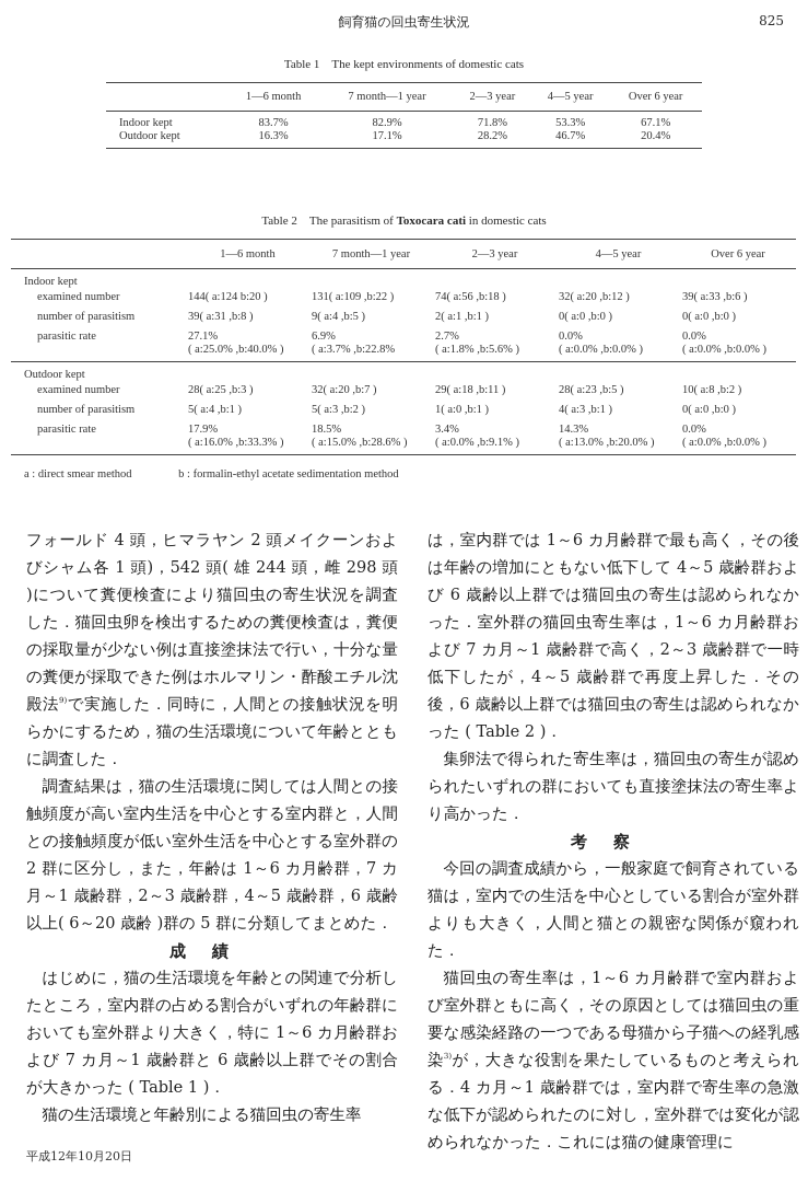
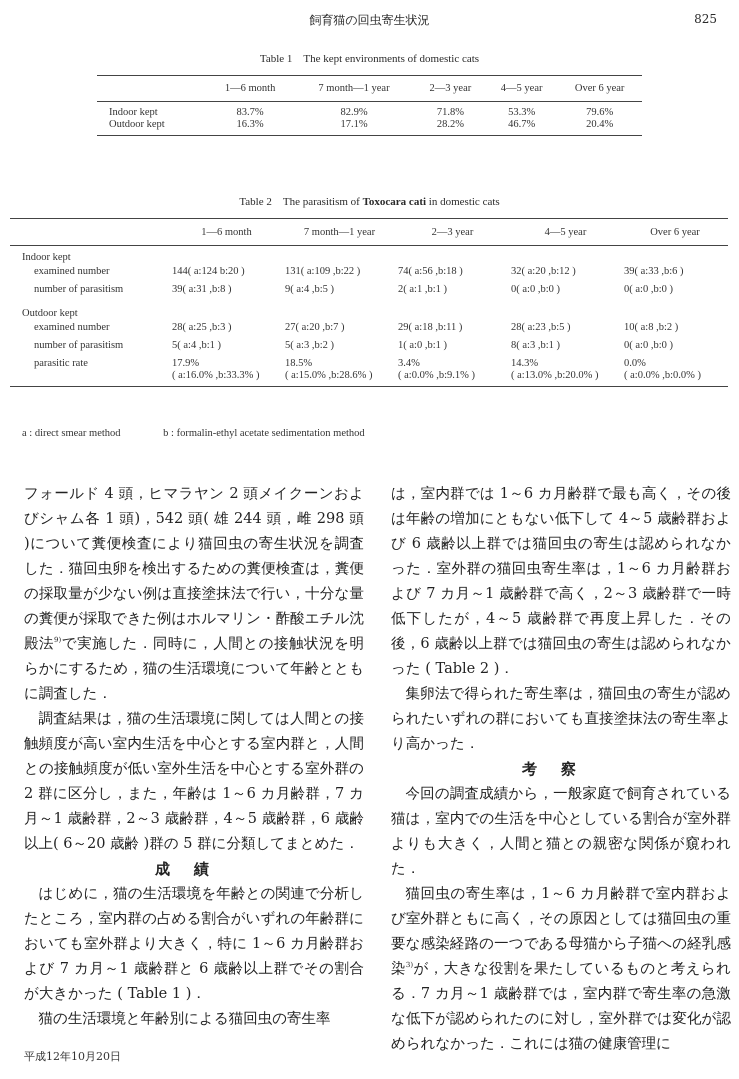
  飼育猫の回虫寄生状況
  825
  Table 1 The kept environments of domestic cats
  	1—6 month	7 month—1 year	2—3 year	4—5 year	Over 6 year
- Indoor kept	83.7%	82.9%	71.8%	53.3%	67.1%
+ Indoor kept	83.7%	82.9%	71.8%	53.3%	79.6%
  Outdoor kept	16.3%	17.1%	28.2%	46.7%	20.4%
  Table 2 The parasitism of Toxocara cati in domestic cats
  	1—6 month	7 month—1 year	2—3 year	4—5 year	Over 6 year
  Indoor kept
  examined number	144( a:124 b:20 )	131( a:109 ,b:22 )	74( a:56 ,b:18 )	32( a:20 ,b:12 )	39( a:33 ,b:6 )
  number of parasitism	39( a:31 ,b:8 )	9( a:4 ,b:5 )	2( a:1 ,b:1 )	0( a:0 ,b:0 )	0( a:0 ,b:0 )
- parasitic rate	27.1%( a:25.0% ,b:40.0% )	6.9%( a:3.7% ,b:22.8%	2.7%( a:1.8% ,b:5.6% )	0.0%( a:0.0% ,b:0.0% )	0.0%( a:0.0% ,b:0.0% )
  Outdoor kept
- examined number	28( a:25 ,b:3 )	32( a:20 ,b:7 )	29( a:18 ,b:11 )	28( a:23 ,b:5 )	10( a:8 ,b:2 )
+ examined number	28( a:25 ,b:3 )	27( a:20 ,b:7 )	29( a:18 ,b:11 )	28( a:23 ,b:5 )	10( a:8 ,b:2 )
- number of parasitism	5( a:4 ,b:1 )	5( a:3 ,b:2 )	1( a:0 ,b:1 )	4( a:3 ,b:1 )	0( a:0 ,b:0 )
+ number of parasitism	5( a:4 ,b:1 )	5( a:3 ,b:2 )	1( a:0 ,b:1 )	8( a:3 ,b:1 )	0( a:0 ,b:0 )
  parasitic rate	17.9%( a:16.0% ,b:33.3% )	18.5%( a:15.0% ,b:28.6% )	3.4%( a:0.0% ,b:9.1% )	14.3%( a:13.0% ,b:20.0% )	0.0%( a:0.0% ,b:0.0% )
  a : direct smear method b : formalin-ethyl acetate sedimentation method
  フォールド 4 頭，ヒマラヤン 2 頭メイクーンおよびシャム各 1 頭)，542 頭( 雄 244 頭，雌 298 頭 )について糞便検査により猫回虫の寄生状況を調査した．猫回虫卵を検出するための糞便検査は，糞便の採取量が少ない例は直接塗抹法で行い，十分な量の糞便が採取できた例はホルマリン・酢酸エチル沈殿法9)で実施した．同時に，人間との接触状況を明らかにするため，猫の生活環境について年齢とともに調査した．
  調査結果は，猫の生活環境に関しては人間との接触頻度が高い室内生活を中心とする室内群と，人間との接触頻度が低い室外生活を中心とする室外群の 2 群に区分し，また，年齢は 1～6 カ月齢群，7 カ月～1 歳齢群，2～3 歳齢群，4～5 歳齢群，6 歳齢以上( 6～20 歳齢 )群の 5 群に分類してまとめた．
  成績
  はじめに，猫の生活環境を年齢との関連で分析したところ，室内群の占める割合がいずれの年齢群においても室外群より大きく，特に 1～6 カ月齢群および 7 カ月～1 歳齢群と 6 歳齢以上群でその割合が大きかった ( Table 1 )．
  猫の生活環境と年齢別による猫回虫の寄生率
  は，室内群では 1～6 カ月齢群で最も高く，その後は年齢の増加にともない低下して 4～5 歳齢群および 6 歳齢以上群では猫回虫の寄生は認められなかった．室外群の猫回虫寄生率は，1～6 カ月齢群および 7 カ月～1 歳齢群で高く，2～3 歳齢群で一時低下したが，4～5 歳齢群で再度上昇した．その後，6 歳齢以上群では猫回虫の寄生は認められなかった ( Table 2 )．
  集卵法で得られた寄生率は，猫回虫の寄生が認められたいずれの群においても直接塗抹法の寄生率より高かった．
  考察
  今回の調査成績から，一般家庭で飼育されている猫は，室内での生活を中心としている割合が室外群よりも大きく，人間と猫との親密な関係が窺われた．
- 猫回虫の寄生率は，1～6 カ月齢群で室内群および室外群ともに高く，その原因としては猫回虫の重要な感染経路の一つである母猫から子猫への経乳感染3)が，大きな役割を果たしているものと考えられる．4 カ月～1 歳齢群では，室内群で寄生率の急激な低下が認められたのに対し，室外群では変化が認められなかった．これには猫の健康管理に
+ 猫回虫の寄生率は，1～6 カ月齢群で室内群および室外群ともに高く，その原因としては猫回虫の重要な感染経路の一つである母猫から子猫への経乳感染3)が，大きな役割を果たしているものと考えられる．7 カ月～1 歳齢群では，室内群で寄生率の急激な低下が認められたのに対し，室外群では変化が認められなかった．これには猫の健康管理に
  平成12年10月20日
